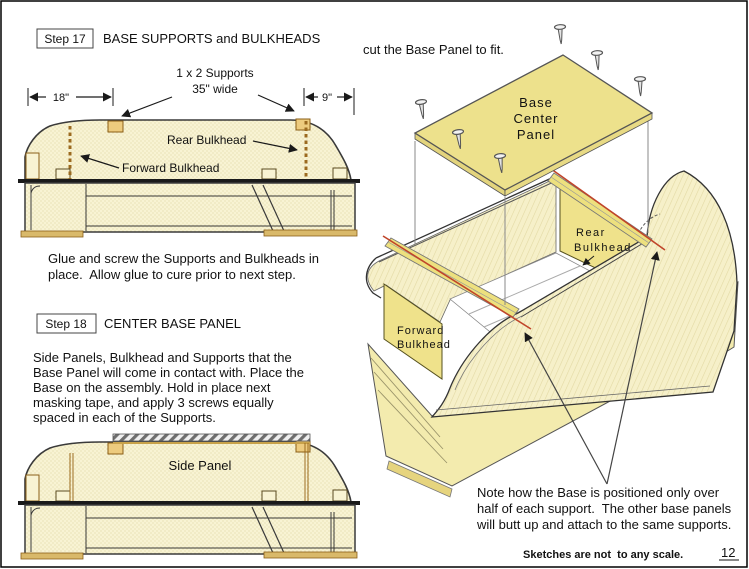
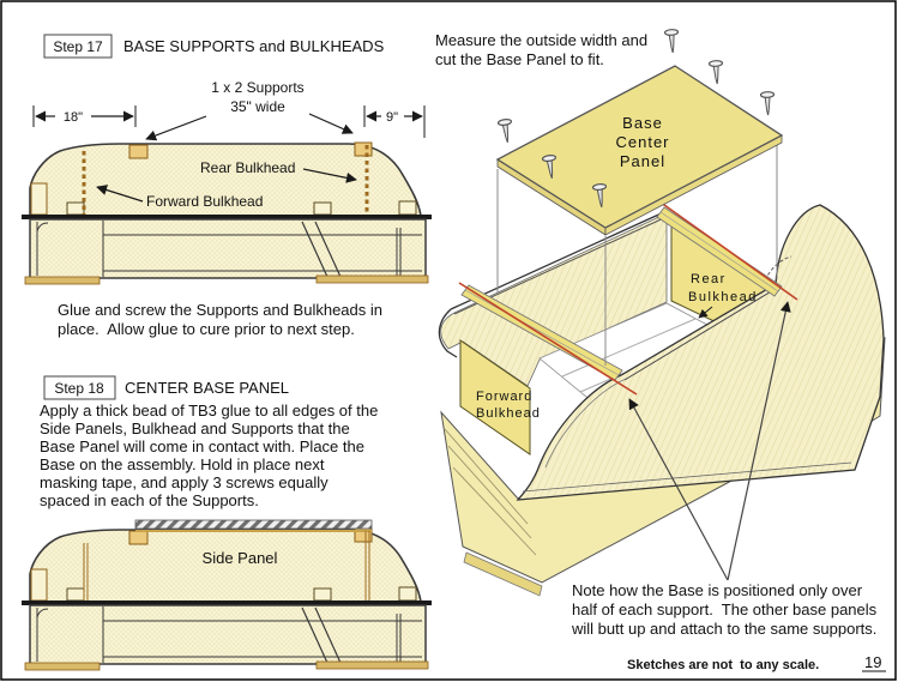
  Step 17
  BASE SUPPORTS and BULKHEADS
  1 x 2 Supports
  35" wide
  18"
  9"
  Rear Bulkhead
  Forward Bulkhead
  Glue and screw the Supports and Bulkheads in
  place. Allow glue to cure prior to next step.
  Step 18
  CENTER BASE PANEL
+ Apply a thick bead of TB3 glue to all edges of the
  Side Panels, Bulkhead and Supports that the
  Base Panel will come in contact with. Place the
  Base on the assembly. Hold in place next
  masking tape, and apply 3 screws equally
  spaced in each of the Supports.
  Side Panel
+ Measure the outside width and
  cut the Base Panel to fit.
  Base
  Center
  Panel
  Rear
  Bulkhead
  Forward
  Bulkhead
  Note how the Base is positioned only over
  half of each support. The other base panels
  will butt up and attach to the same supports.
  Sketches are not to any scale.
- 12
+ 19
